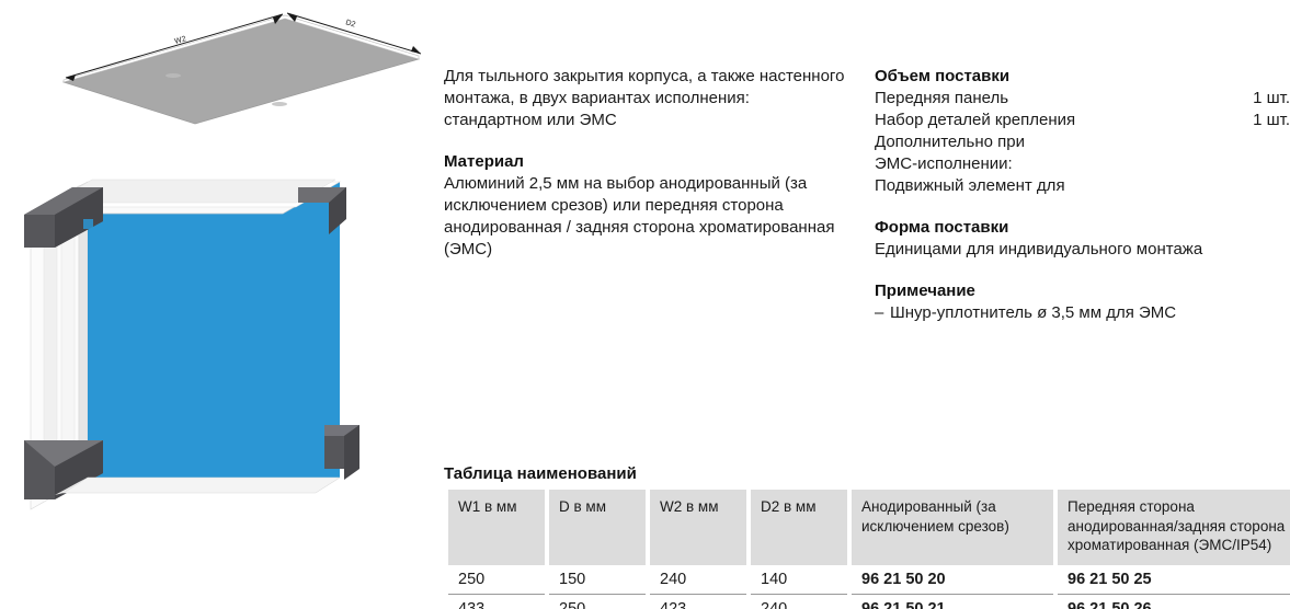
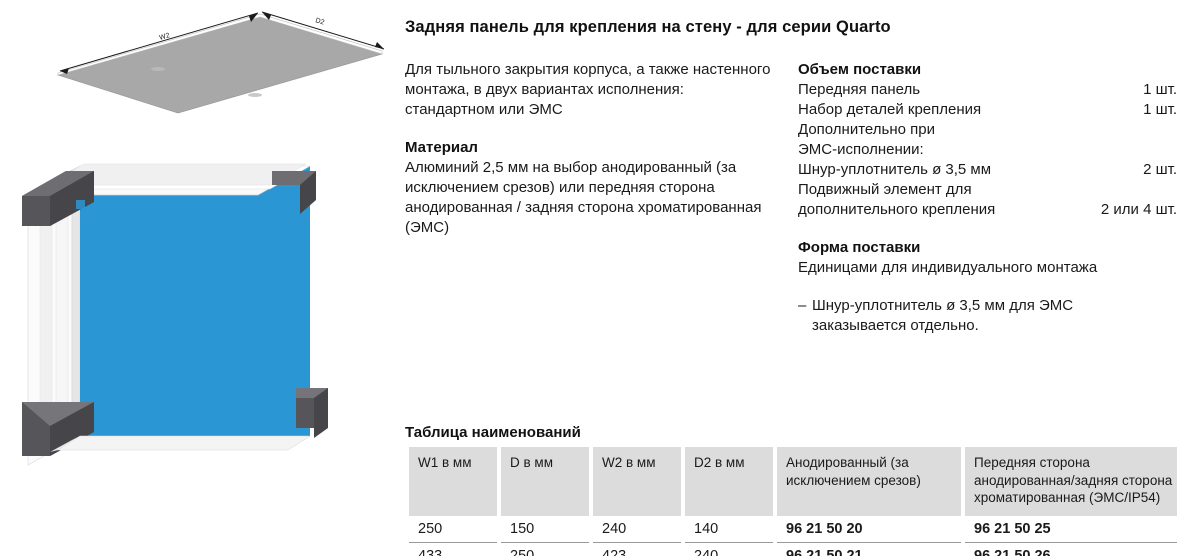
+ Задняя панель для крепления на стену - для серии Quarto
  Для тыльного закрытия корпуса, а также настенного монтажа, в двух вариантах исполнения: стандартном или ЭМС
  Материал
  Алюминий 2,5 мм на выбор анодированный (за исключением срезов) или передняя сторона анодированная / задняя сторона хроматированная (ЭМС)
  Объем поставки
  Передняя панель
  1 шт.
  Набор деталей крепления
  1 шт.
  Дополнительно при
  ЭМС-исполнении:
+ Шнур-уплотнитель ø 3,5 мм
+ 2 шт.
  Подвижный элемент для
+ дополнительного крепления
+ 2 или 4 шт.
  Форма поставки
  Единицами для индивидуального монтажа
- Примечание
  –
  Шнур-уплотнитель ø 3,5 мм для ЭМС
+ заказывается отдельно.
  Таблица наименований
  W1 в мм	D в мм	W2 в мм	D2 в мм	Анодированный (за исключением срезов)	Передняя сторона анодированная/задняя сторона хроматированная (ЭМС/IP54)
  250	150	240	140	96 21 50 20	96 21 50 25
